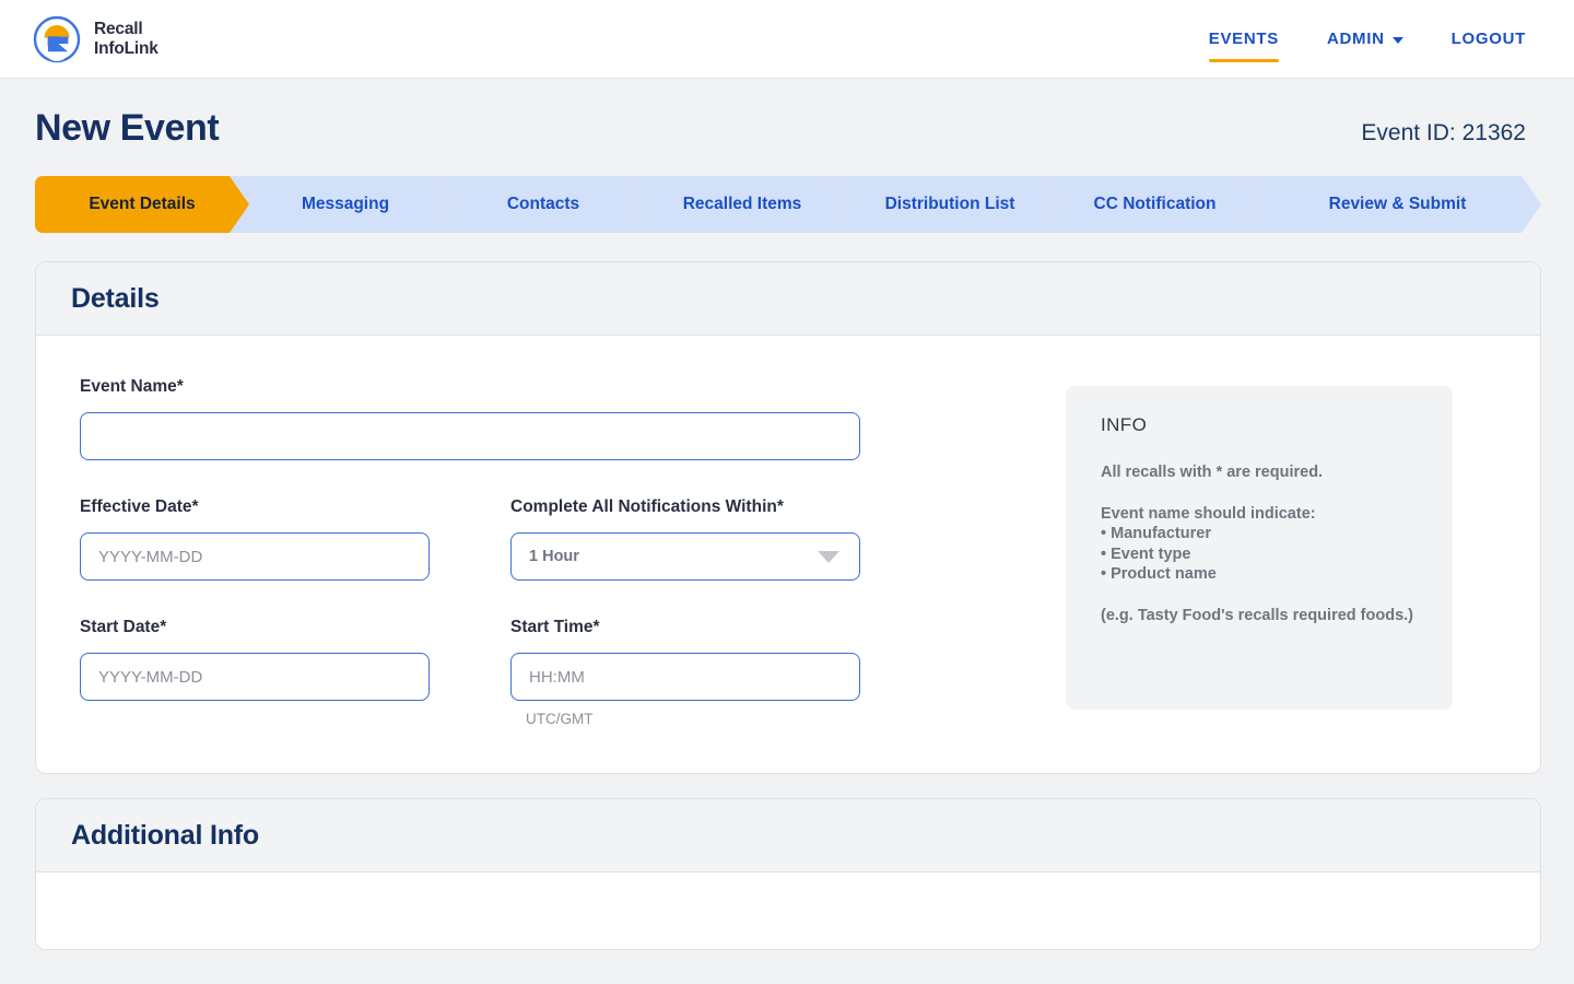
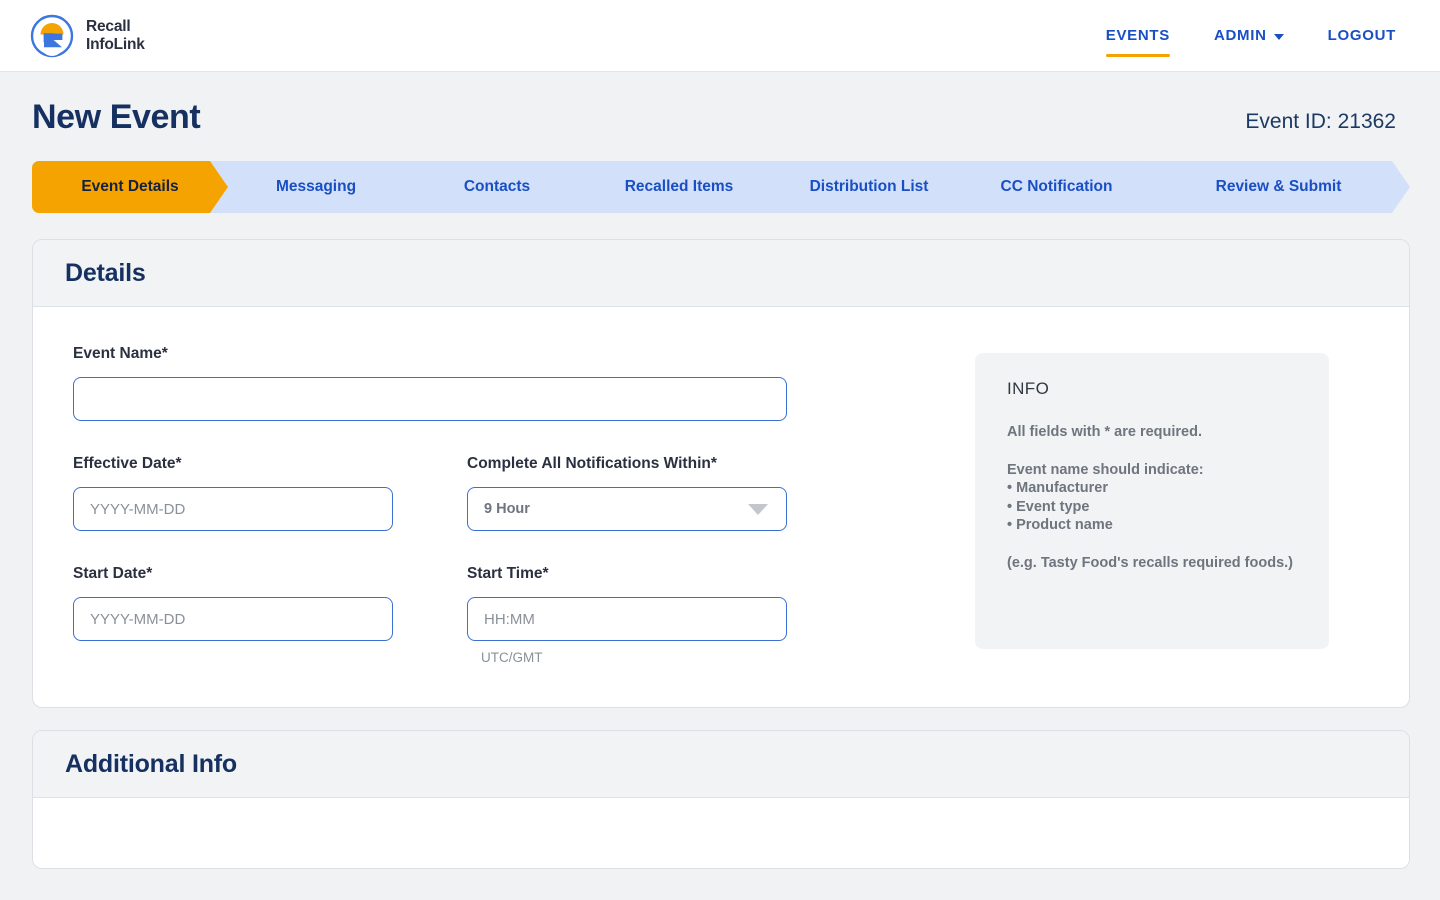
  Recall
  InfoLink
  EVENTS
  ADMIN
  LOGOUT
  New Event
  Event ID: 21362
  Event Details
  Messaging
  Contacts
  Recalled Items
  Distribution List
  CC Notification
  Review & Submit
  Details
  Event Name*
  Effective Date*
  YYYY-MM-DD
  Complete All Notifications Within*
- 1 Hour
+ 9 Hour
  Start Date*
  YYYY-MM-DD
  Start Time*
  HH:MM
  UTC/GMT
  INFO
- All recalls with * are required.
+ All fields with * are required.
  Event name should indicate:
  Manufacturer
  Event type
  Product name
  (e.g. Tasty Food's recalls required foods.)
  Additional Info
